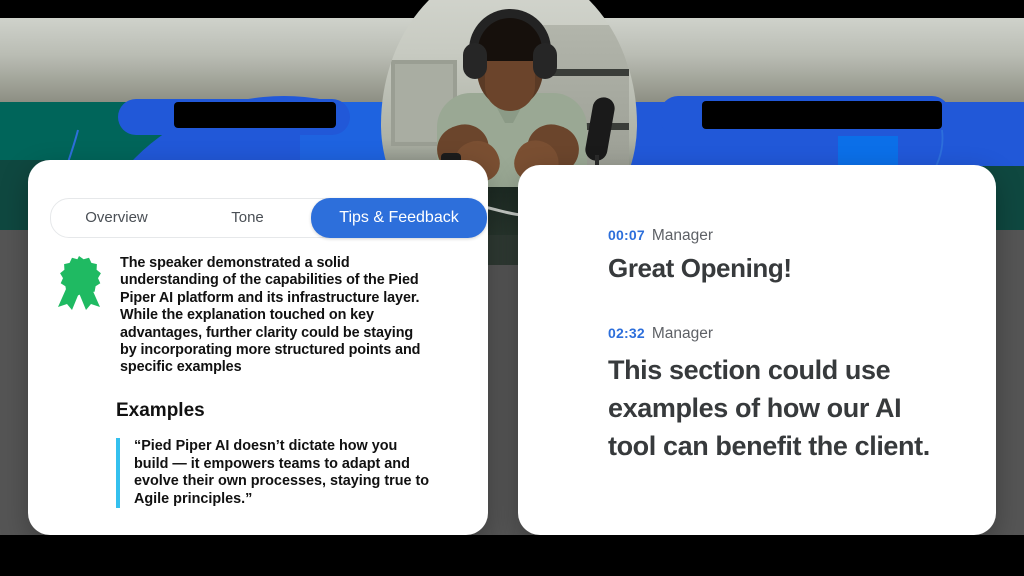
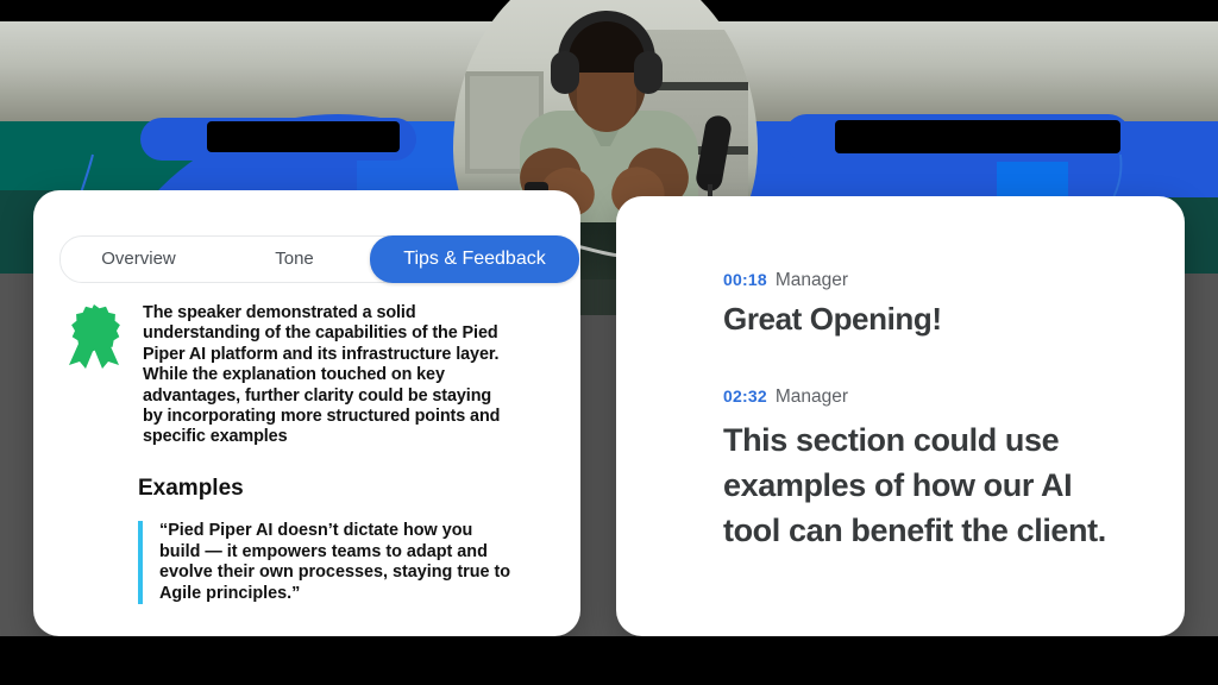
  Overview
  Tone
  Tips & Feedback
  The speaker demonstrated a solid understanding of the capabilities of the Pied Piper AI platform and its infrastructure layer. While the explanation touched on key advantages, further clarity could be staying by incorporating more structured points and specific examples
  Examples
  “Pied Piper AI doesn’t dictate how you build — it empowers teams to adapt and evolve their own processes, staying true to Agile principles.”
- 00:07 Manager
+ 00:18 Manager
  Great Opening!
  02:32 Manager
  This section could use examples of how our AI tool can benefit the client.
